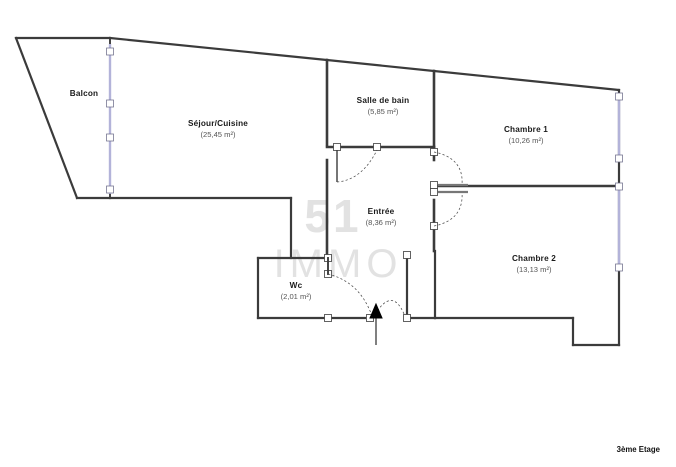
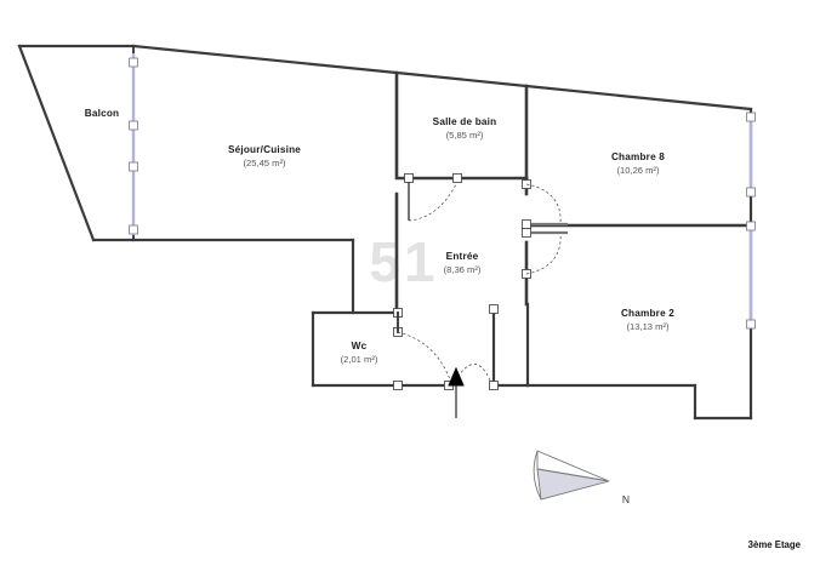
  51
- IMMO
  Balcon
  Séjour/Cuisine
  (25,45 m²)
  Salle de bain
  (5,85 m²)
- Chambre 1
+ Chambre 8
  (10,26 m²)
  Chambre 2
  (13,13 m²)
  Entrée
  (8,36 m²)
  Wc
  (2,01 m²)
+ N
  3ème Etage
